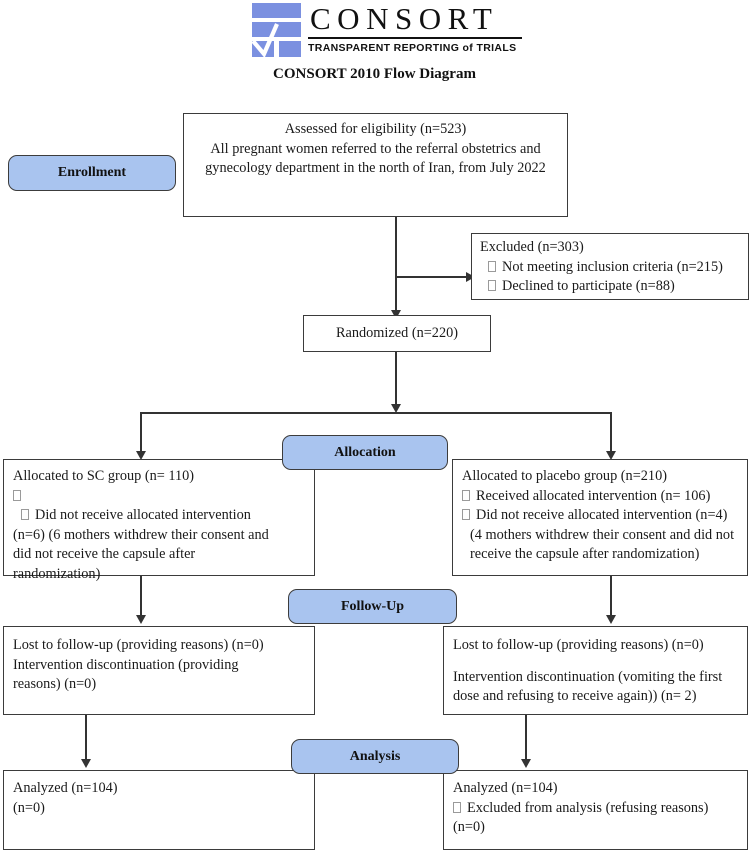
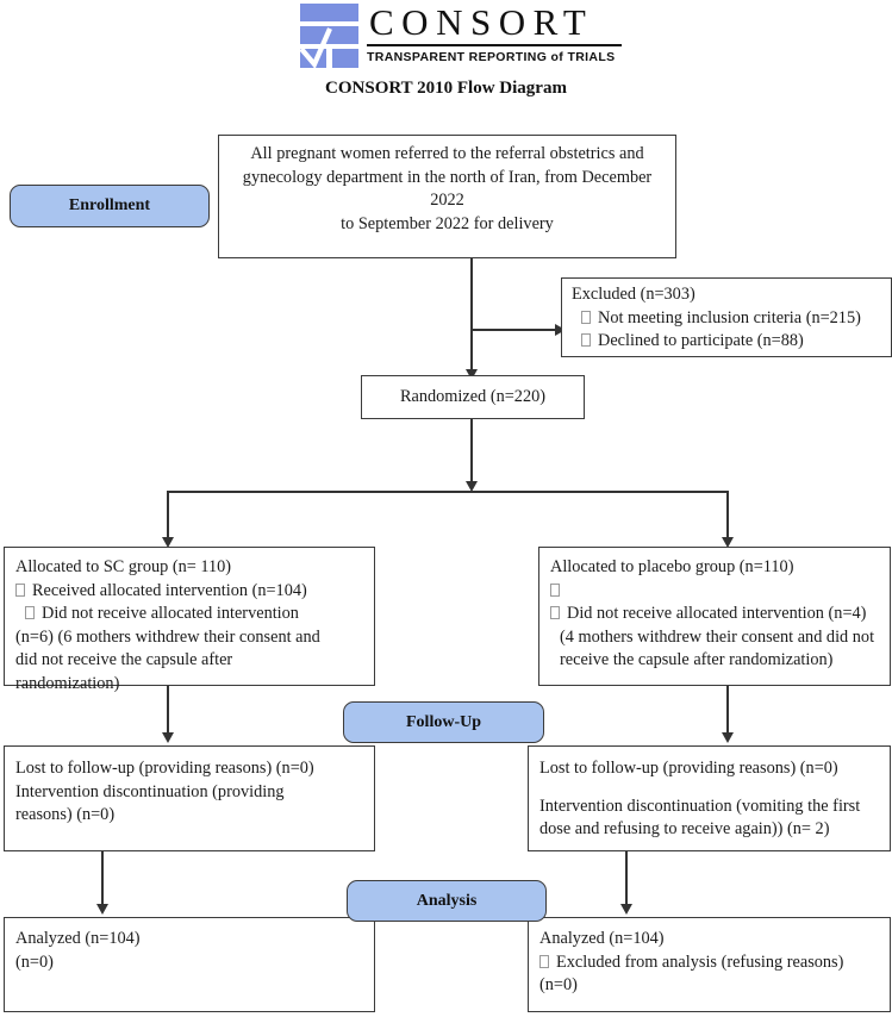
  CONSORT
  TRANSPARENT REPORTING of TRIALS
  CONSORT 2010 Flow Diagram
  Enrollment
- Assessed for eligibility (n=523)
  All pregnant women referred to the referral obstetrics and
- gynecology department in the north of Iran, from July 2022
+ gynecology department in the north of Iran, from December 2022
+ to September 2022 for delivery
  Excluded (n=303)
  Not meeting inclusion criteria (n=215)
  Declined to participate (n=88)
  Randomized (n=220)
- Allocation
  Allocated to SC group (n= 110)
+ Received allocated intervention (n=104)
  Did not receive allocated intervention
  (n=6) (6 mothers withdrew their consent and
  did not receive the capsule after
  randomization)
- Allocated to placebo group (n=210)
+ Allocated to placebo group (n=110)
- Received allocated intervention (n= 106)
  Did not receive allocated intervention (n=4)
  (4 mothers withdrew their consent and did not
  receive the capsule after randomization)
  Follow-Up
  Lost to follow-up (providing reasons) (n=0)
  Intervention discontinuation (providing
  reasons) (n=0)
  Lost to follow-up (providing reasons) (n=0)
  Intervention discontinuation (vomiting the first
  dose and refusing to receive again)) (n= 2)
  Analysis
  Analyzed (n=104)
  (n=0)
  Analyzed (n=104)
  Excluded from analysis (refusing reasons)
  (n=0)
